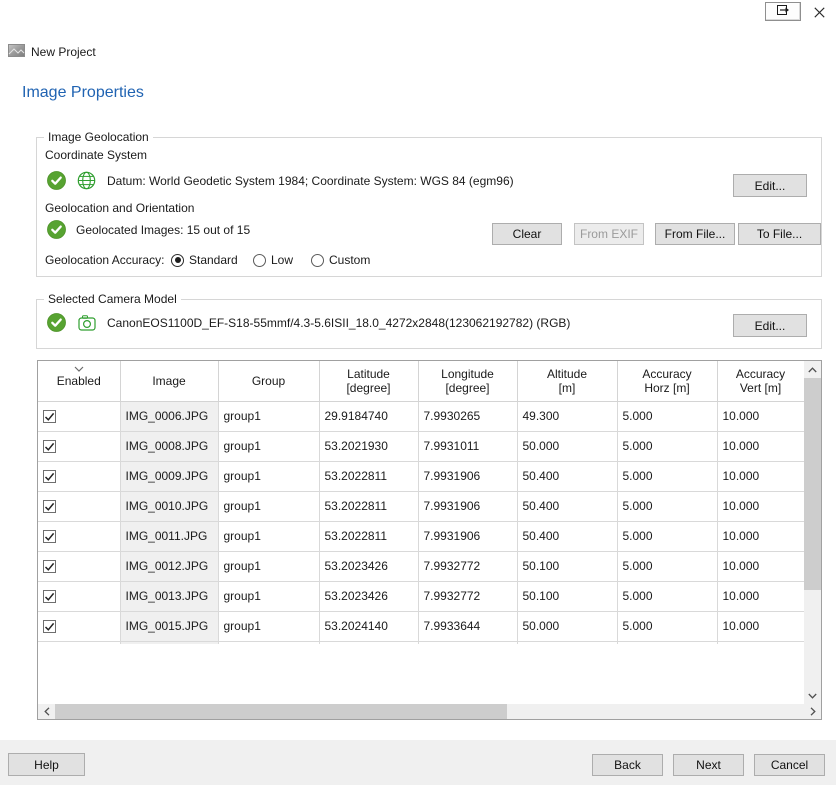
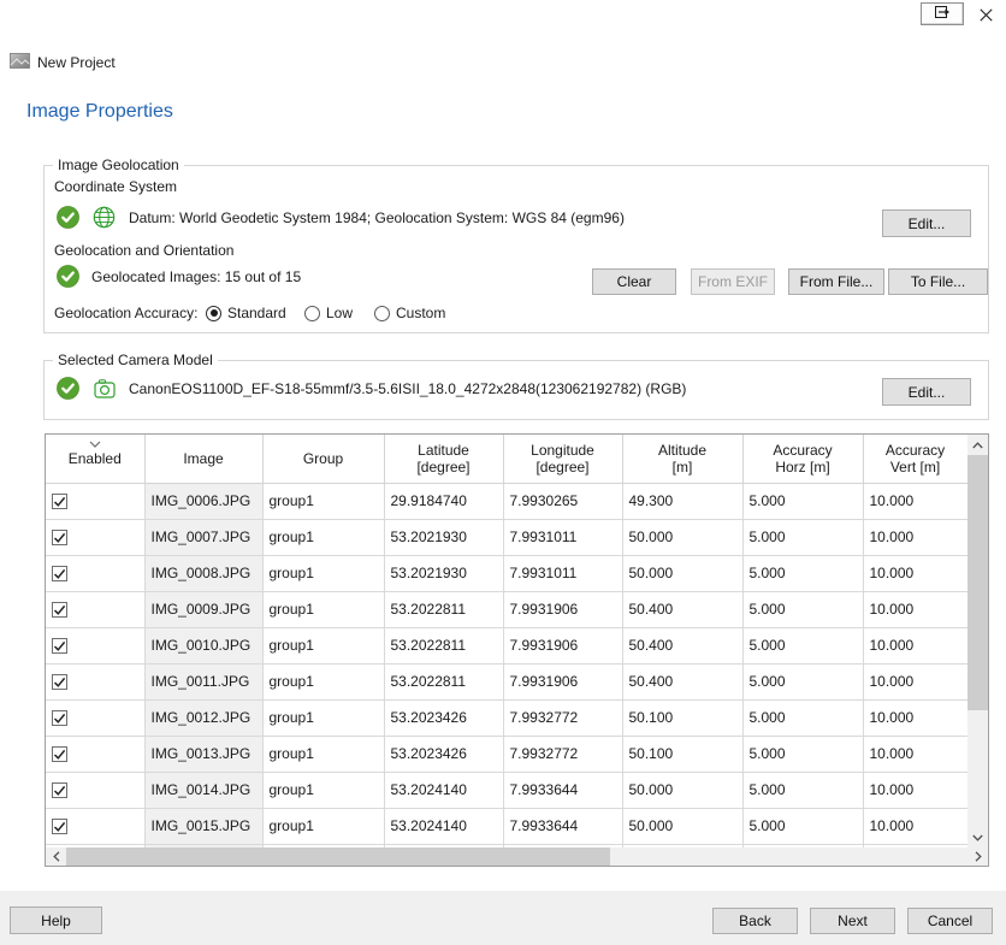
  New Project
  Image Properties
  Image Geolocation
  Coordinate System
- Datum: World Geodetic System 1984; Coordinate System: WGS 84 (egm96)
+ Datum: World Geodetic System 1984; Geolocation System: WGS 84 (egm96)
  Edit...
  Geolocation and Orientation
  Geolocated Images: 15 out of 15
  Clear
  From EXIF
  From File...
  To File...
  Geolocation Accuracy:
  Standard
  Low
  Custom
  Selected Camera Model
- CanonEOS1100D_EF-S18-55mmf/4.3-5.6ISII_18.0_4272x2848(123062192782) (RGB)
+ CanonEOS1100D_EF-S18-55mmf/3.5-5.6ISII_18.0_4272x2848(123062192782) (RGB)
  Edit...
  Enabled	Image	Group	Latitude[degree]	Longitude[degree]	Altitude[m]	AccuracyHorz [m]	AccuracyVert [m]
  	IMG_0006.JPG	group1	29.9184740	7.9930265	49.300	5.000	10.000
+ 	IMG_0007.JPG	group1	53.2021930	7.9931011	50.000	5.000	10.000
  	IMG_0008.JPG	group1	53.2021930	7.9931011	50.000	5.000	10.000
  	IMG_0009.JPG	group1	53.2022811	7.9931906	50.400	5.000	10.000
  	IMG_0010.JPG	group1	53.2022811	7.9931906	50.400	5.000	10.000
  	IMG_0011.JPG	group1	53.2022811	7.9931906	50.400	5.000	10.000
  	IMG_0012.JPG	group1	53.2023426	7.9932772	50.100	5.000	10.000
  	IMG_0013.JPG	group1	53.2023426	7.9932772	50.100	5.000	10.000
+ 	IMG_0014.JPG	group1	53.2024140	7.9933644	50.000	5.000	10.000
  	IMG_0015.JPG	group1	53.2024140	7.9933644	50.000	5.000	10.000
  Help
  Back
  Next
  Cancel
